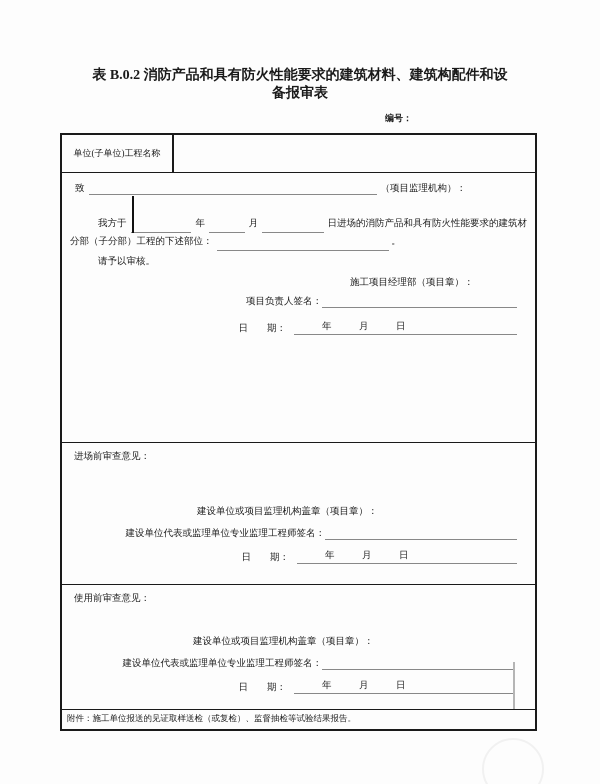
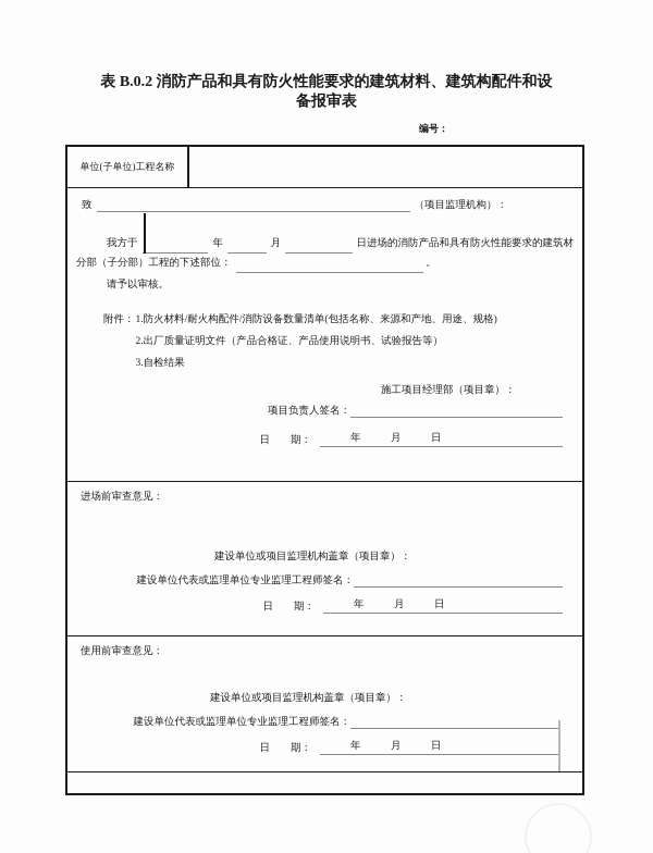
  表 B.0.2 消防产品和具有防火性能要求的建筑材料、建筑构配件和设
  备报审表
  编号：
  单位(子单位)工程名称
  致
  （项目监理机构）：
  我方于
  年
  月
  日进场的消防产品和具有防火性能要求的建筑材
  分部（子分部）工程的下述部位： 。
  请予以审核。
+ 附件：
+ 1.防火材料/耐火构配件/消防设备数量清单(包括名称、来源和产地、用途、规格)
+ 2.出厂质量证明文件（产品合格证、产品使用说明书、试验报告等）
+ 3.自检结果
  施工项目经理部（项目章）：
  项目负责人签名：
  日 期：
  年 月 日
  进场前审查意见：
  建设单位或项目监理机构盖章（项目章）：
  建设单位代表或监理单位专业监理工程师签名：
  日 期：
  年 月 日
  使用前审查意见：
  建设单位或项目监理机构盖章（项目章）：
  建设单位代表或监理单位专业监理工程师签名：
  日 期：
  年 月 日
- 附件：施工单位报送的见证取样送检（或复检）、监督抽检等试验结果报告。
